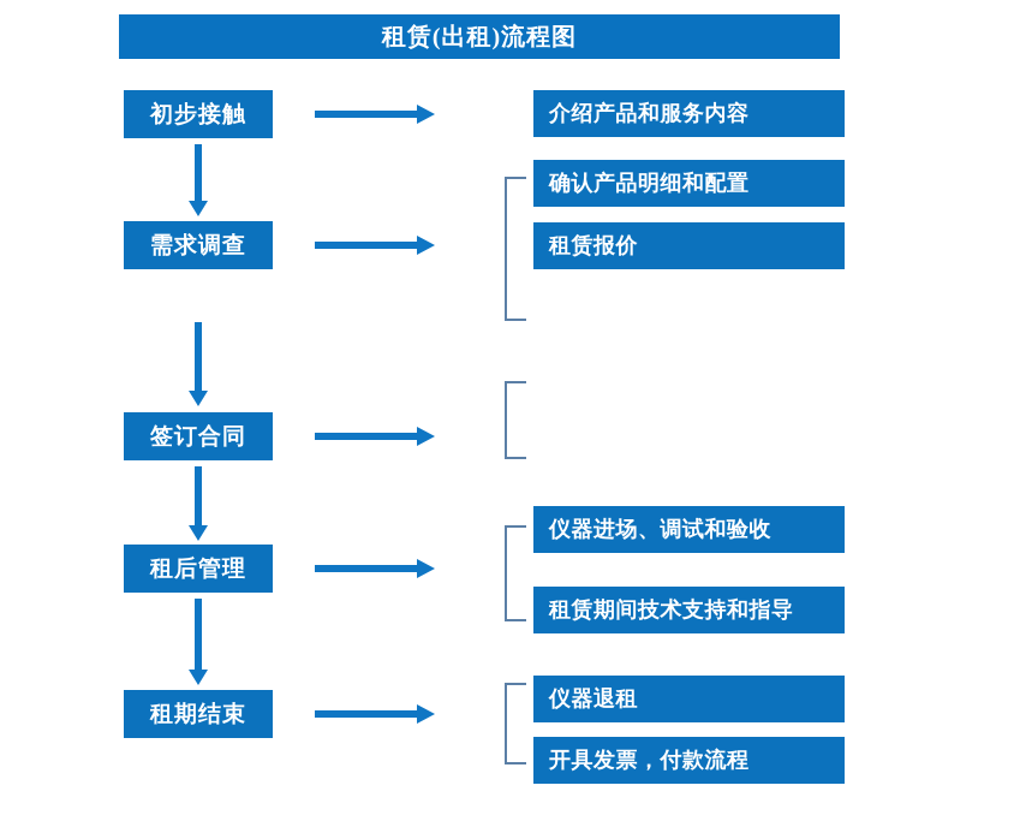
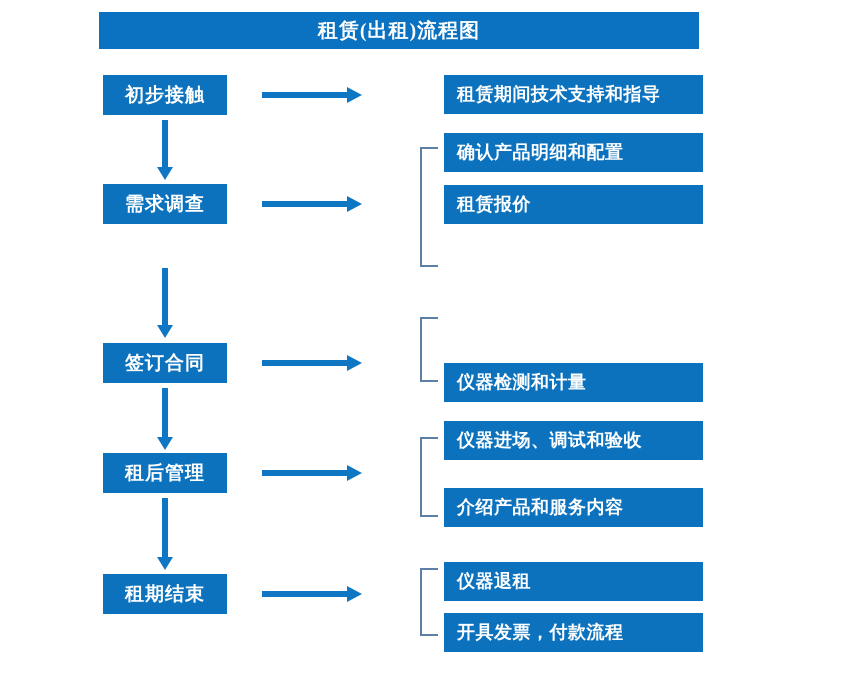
  租赁(出租)流程图
  初步接触
  需求调查
  签订合同
  租后管理
  租期结束
- 介绍产品和服务内容
+ 租赁期间技术支持和指导
  确认产品明细和配置
  租赁报价
+ 仪器检测和计量
  仪器进场、调试和验收
- 租赁期间技术支持和指导
+ 介绍产品和服务内容
  仪器退租
  开具发票，付款流程
